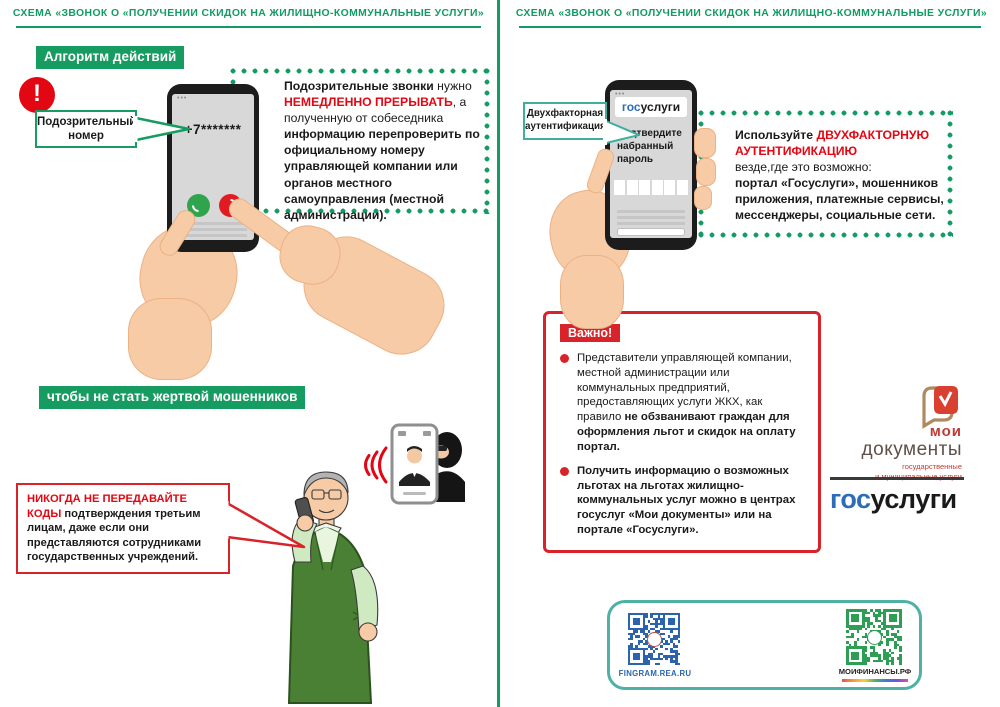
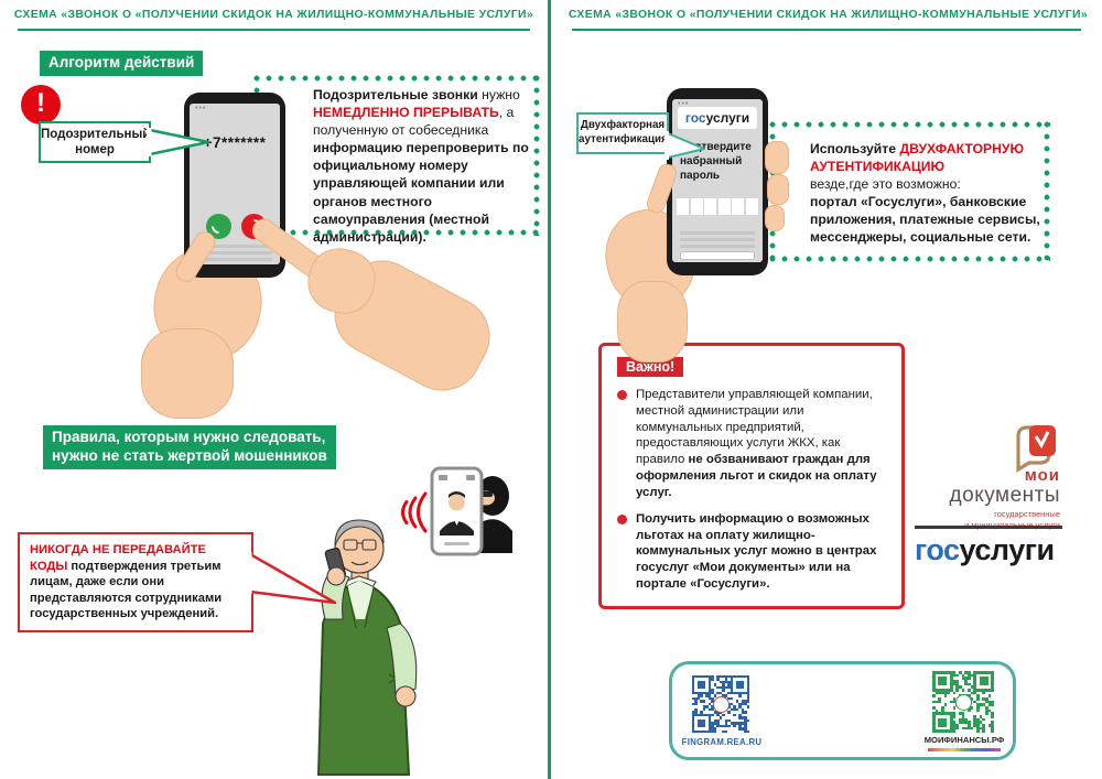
  СХЕМА «ЗВОНОК О «ПОЛУЧЕНИИ СКИДОК НА ЖИЛИЩНО-КОММУНАЛЬНЫЕ УСЛУГИ»
  СХЕМА «ЗВОНОК О «ПОЛУЧЕНИИ СКИДОК НА ЖИЛИЩНО-КОММУНАЛЬНЫЕ УСЛУГИ»
  Алгоритм действий
  !
  Подозрительные звонки нужно НЕМЕДЛЕННО ПРЕРЫВАТЬ, а полученную от собеседника информацию перепроверить по официальному номеру управляющей компании или органов местного самоуправления (местной администрации).
  Подозрительный
  номер
  7*******
+ Правила, которым нужно следовать,
- чтобы не стать жертвой мошенников
+ нужно не стать жертвой мошенников
  НИКОГДА НЕ ПЕРЕДАВАЙТЕ КОДЫ подтверждения третьим лицам, даже если они представляются сотрудниками государственных учреждений.
  Используйте ДВУХФАКТОРНУЮ АУТЕНТИФИКАЦИЮ
  везде,где это возможно:
- портал «Госуслуги», мошенников приложения, платежные сервисы, мессенджеры, социальные сети.
+ портал «Госуслуги», банковские приложения, платежные сервисы, мессенджеры, социальные сети.
  госуслуги
  твердите набранный пароль
  Двухфакторная
  аутентификация
  Важно!
- Представители управляющей компании, местной администрации или коммунальных предприятий, предоставляющих услуги ЖКХ, как правило не обзванивают граждан для оформления льгот и скидок на оплату портал.
+ Представители управляющей компании, местной администрации или коммунальных предприятий, предоставляющих услуги ЖКХ, как правило не обзванивают граждан для оформления льгот и скидок на оплату услуг.
- Получить информацию о возможных льготах на льготах жилищно-коммунальных услуг можно в центрах госуслуг «Мои документы» или на портале «Госуслуги».
+ Получить информацию о возможных льготах на оплату жилищно-коммунальных услуг можно в центрах госуслуг «Мои документы» или на портале «Госуслуги».
  мои
  документы
  государственные
  и муниципальные услуги
  госуслуги
  FINGRAM.REA.RU
  МОИФИНАНСЫ.РФ
